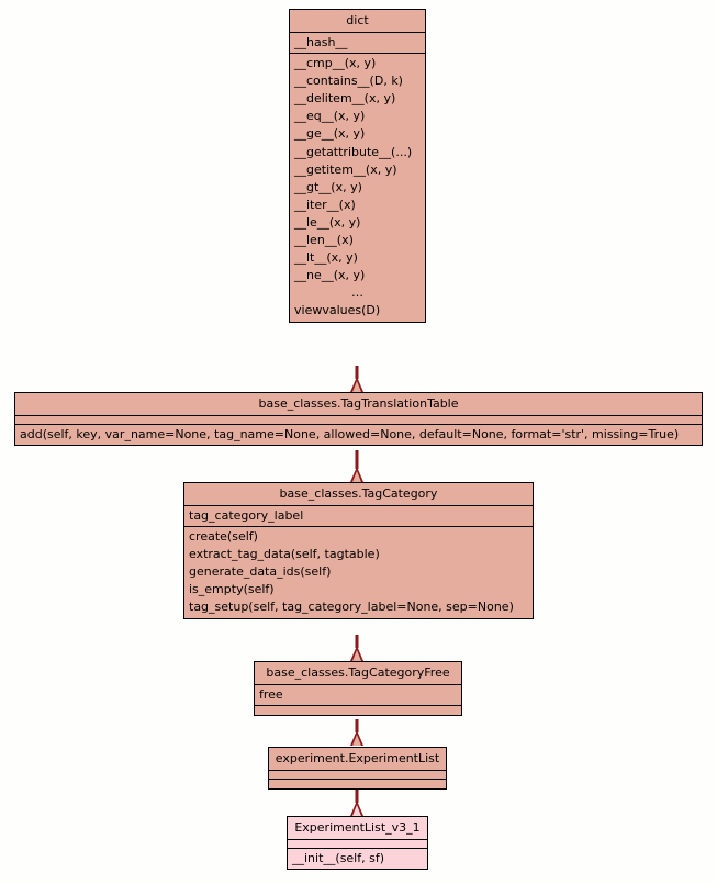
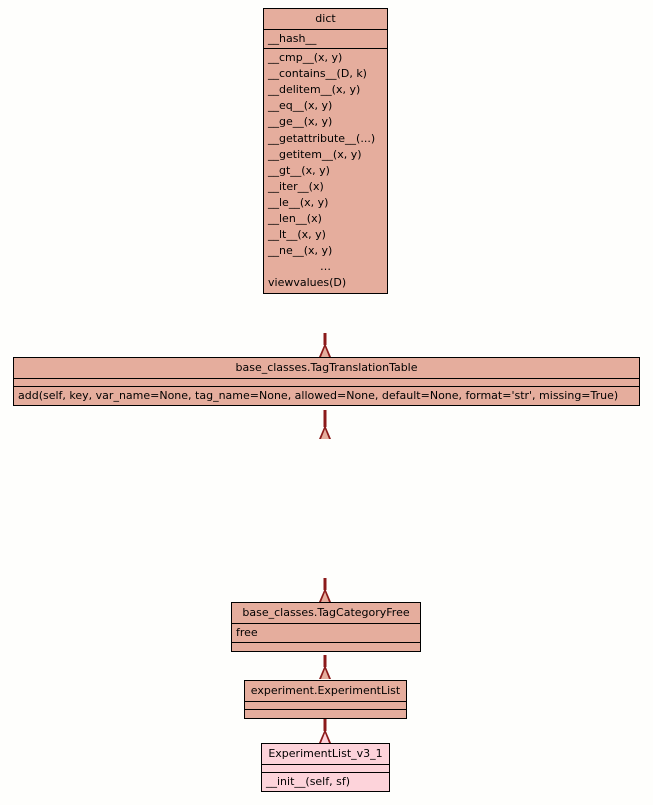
  dict
  __hash__
  __cmp__(x, y)
  __contains__(D, k)
  __delitem__(x, y)
  __eq__(x, y)
  __ge__(x, y)
  __getattribute__(...)
  __getitem__(x, y)
  __gt__(x, y)
  __iter__(x)
  __le__(x, y)
  __len__(x)
  __lt__(x, y)
  __ne__(x, y)
  …
  viewvalues(D)
  base_classes.TagTranslationTable
  add(self, key, var_name=None, tag_name=None, allowed=None, default=None, format='str', missing=True)
- base_classes.TagCategory
- tag_category_label
- create(self)
- extract_tag_data(self, tagtable)
- generate_data_ids(self)
- is_empty(self)
- tag_setup(self, tag_category_label=None, sep=None)
  base_classes.TagCategoryFree
  free
  experiment.ExperimentList
  ExperimentList_v3_1
  __init__(self, sf)
